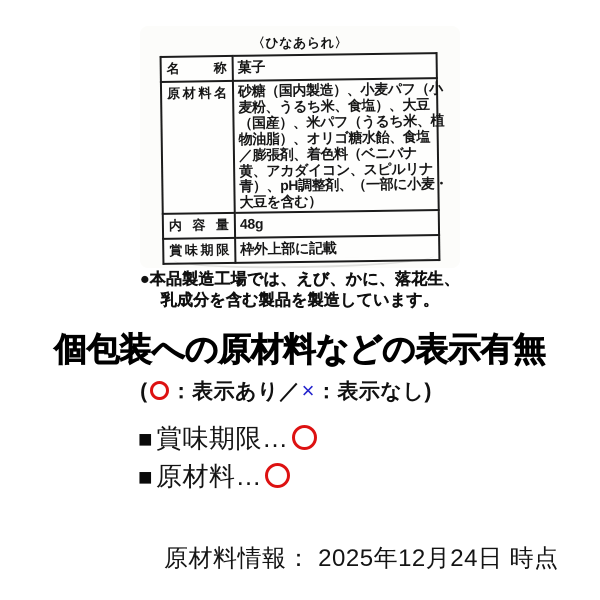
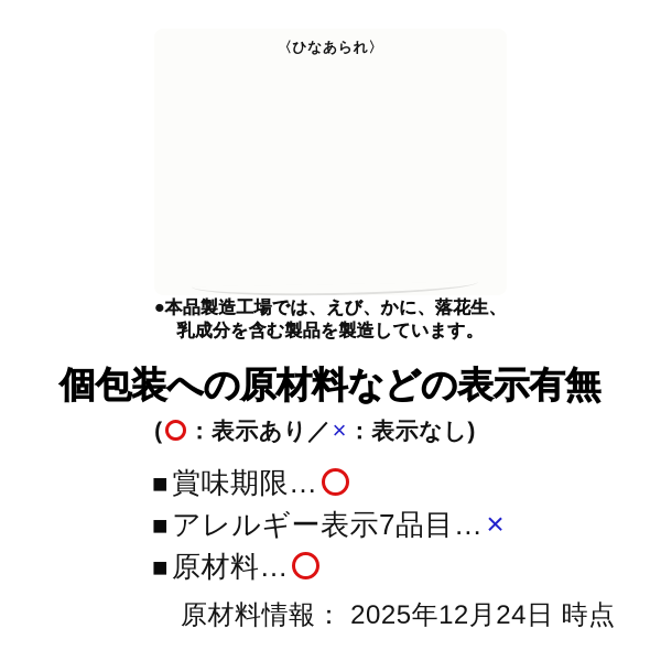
  〈ひなあられ〉
- 名称	菓子
- 原材料名	砂糖（国内製造）、小麦パフ（小 麦粉、うるち米、食塩）、大豆 （国産）、米パフ（うるち米、植 物油脂）、オリゴ糖水飴、食塩 ／膨張剤、着色料（ベニバナ 黄、アカダイコン、スピルリナ 青）、pH調整剤、（一部に小麦・ 大豆を含む）
- 内容量	48g
- 賞味期限	枠外上部に記載
  ●本品製造工場では、えび、かに、落花生、
  乳成分を含む製品を製造しています。
  個包装への原材料などの表示有無
  ( ：表示あり／×：表示なし)
  ■賞味期限…
+ ■アレルギー表示7品目…×
  ■原材料…
  原材料情報： 2025年12月24日 時点
